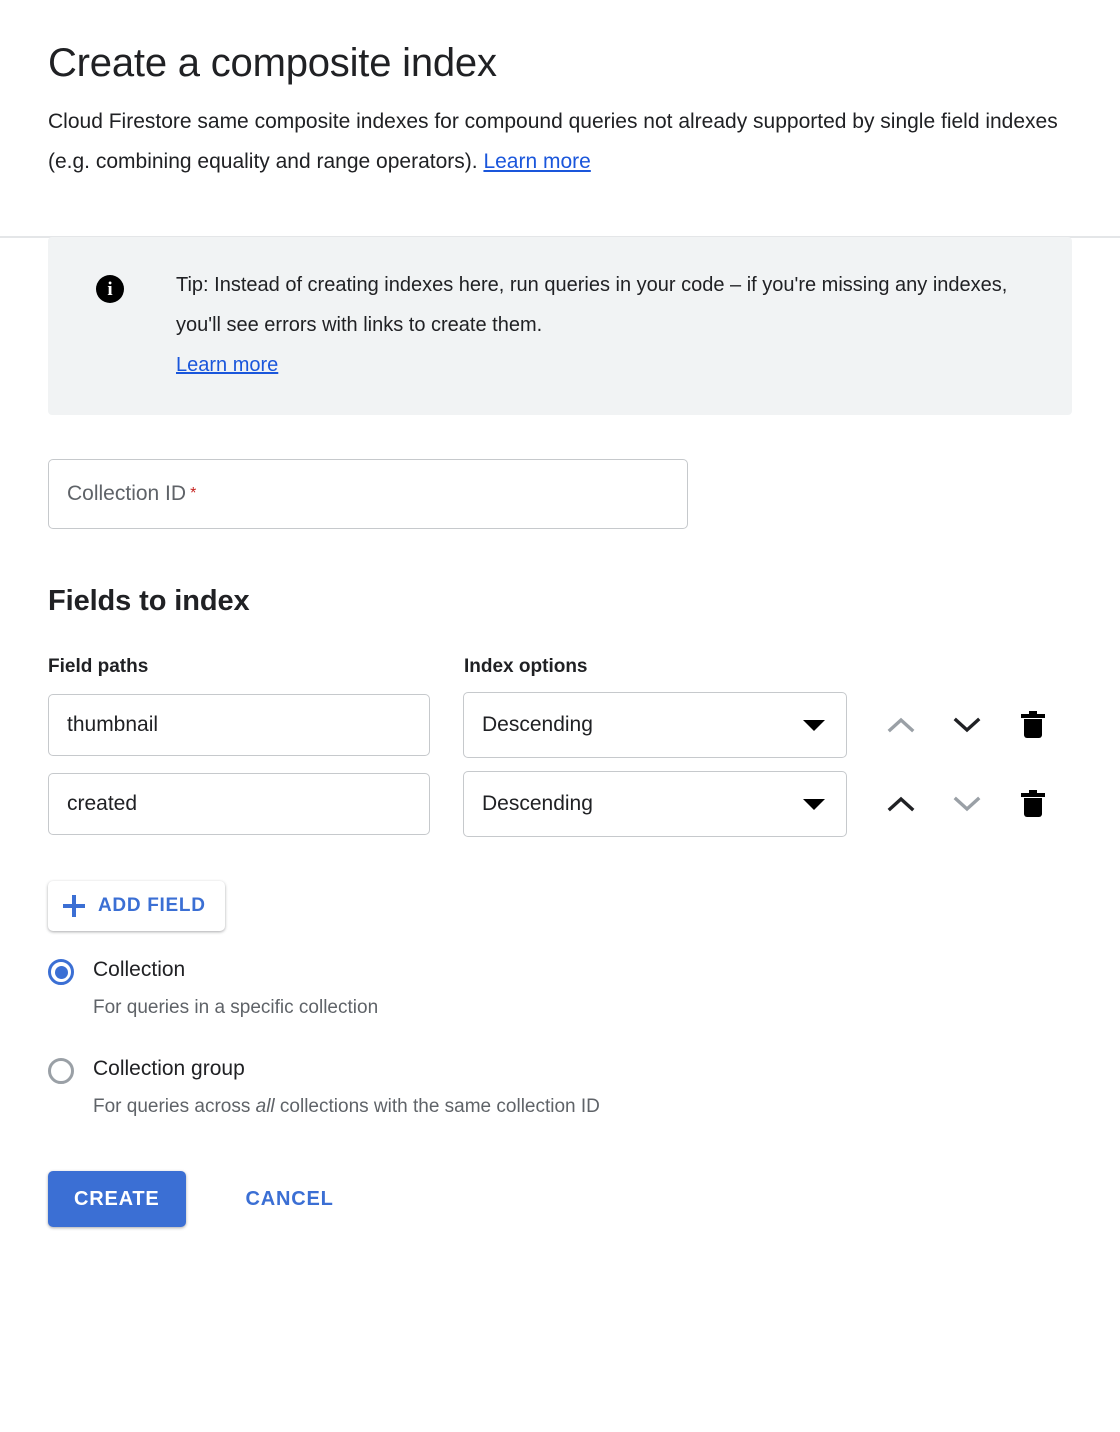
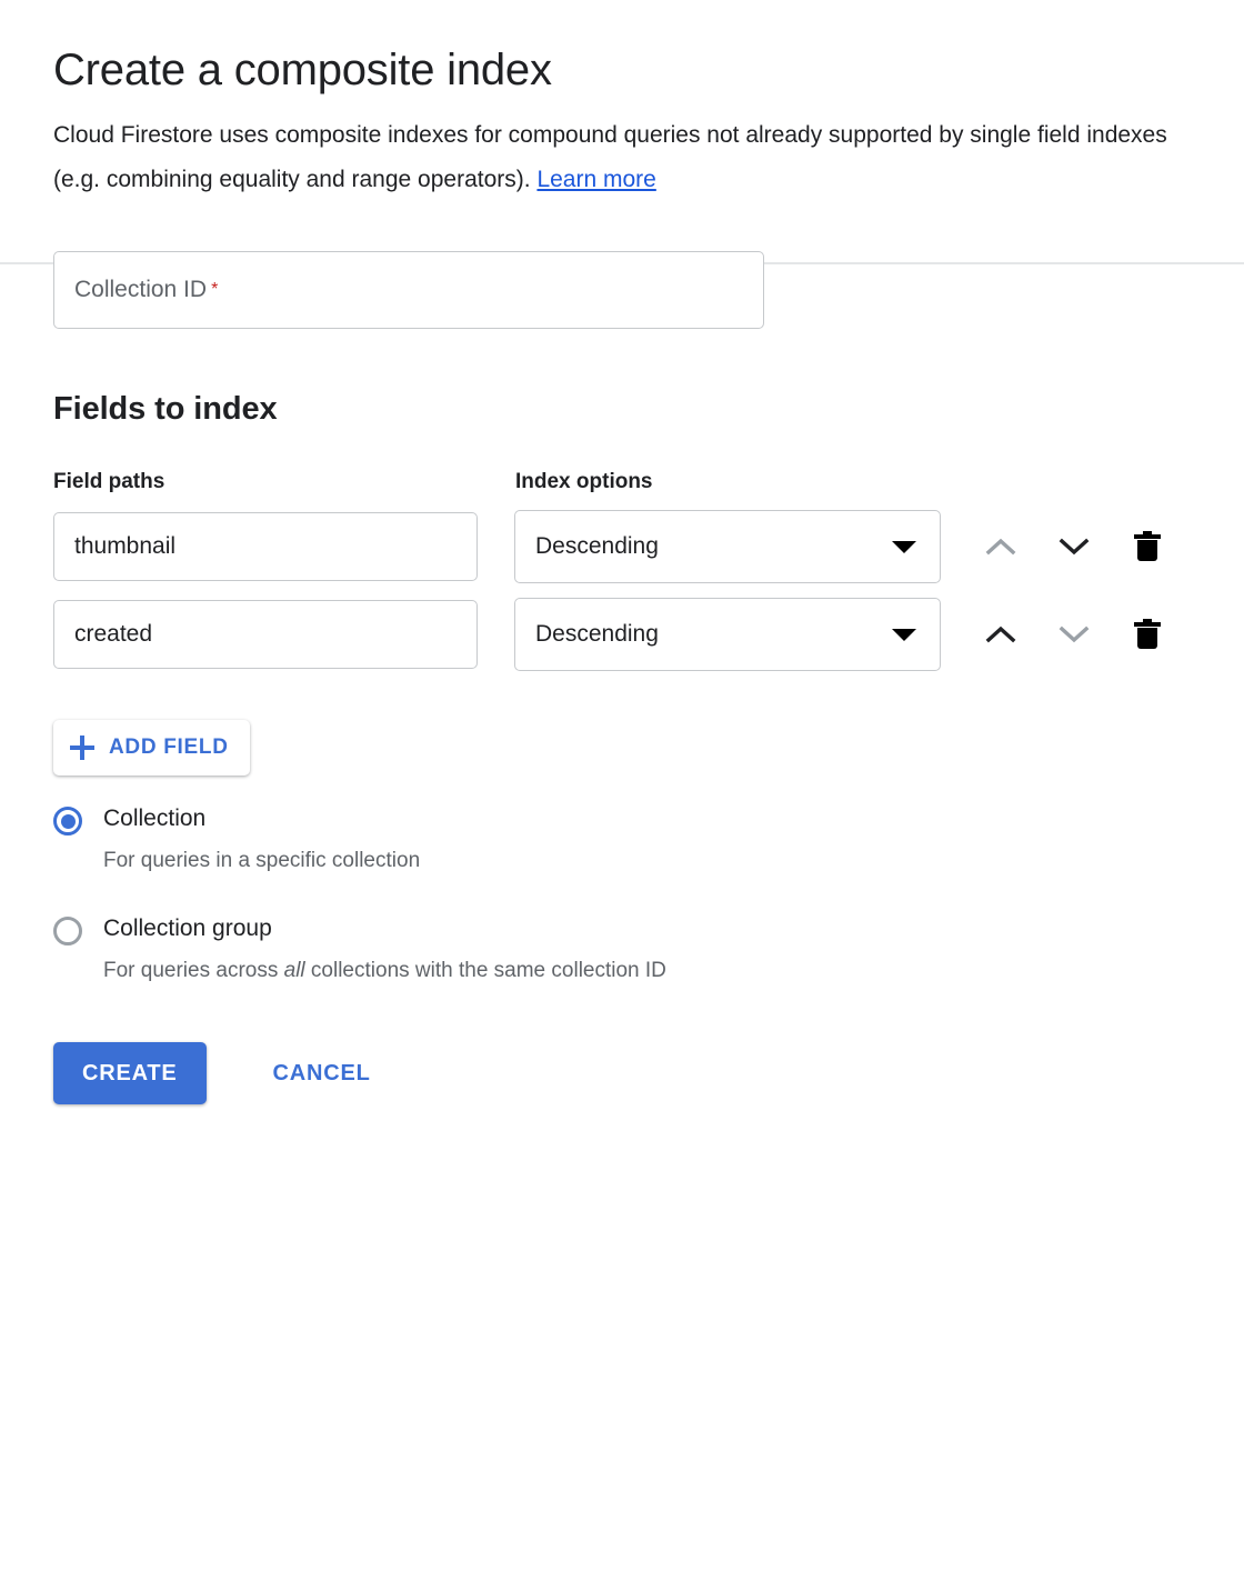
  Create a composite index
- Cloud Firestore same composite indexes for compound queries not already supported by single field indexes (e.g. combining equality and range operators). Learn more
+ Cloud Firestore uses composite indexes for compound queries not already supported by single field indexes (e.g. combining equality and range operators). Learn more
- i
- Tip: Instead of creating indexes here, run queries in your code – if you're missing any indexes, you'll see errors with links to create them.
- Learn more
  Collection ID
  *
  Fields to index
  Field paths
  Index options
  thumbnail
  Descending
  created
  Descending
  ADD FIELD
  Collection
  For queries in a specific collection
  Collection group
  For queries across all collections with the same collection ID
  CREATE
  CANCEL
